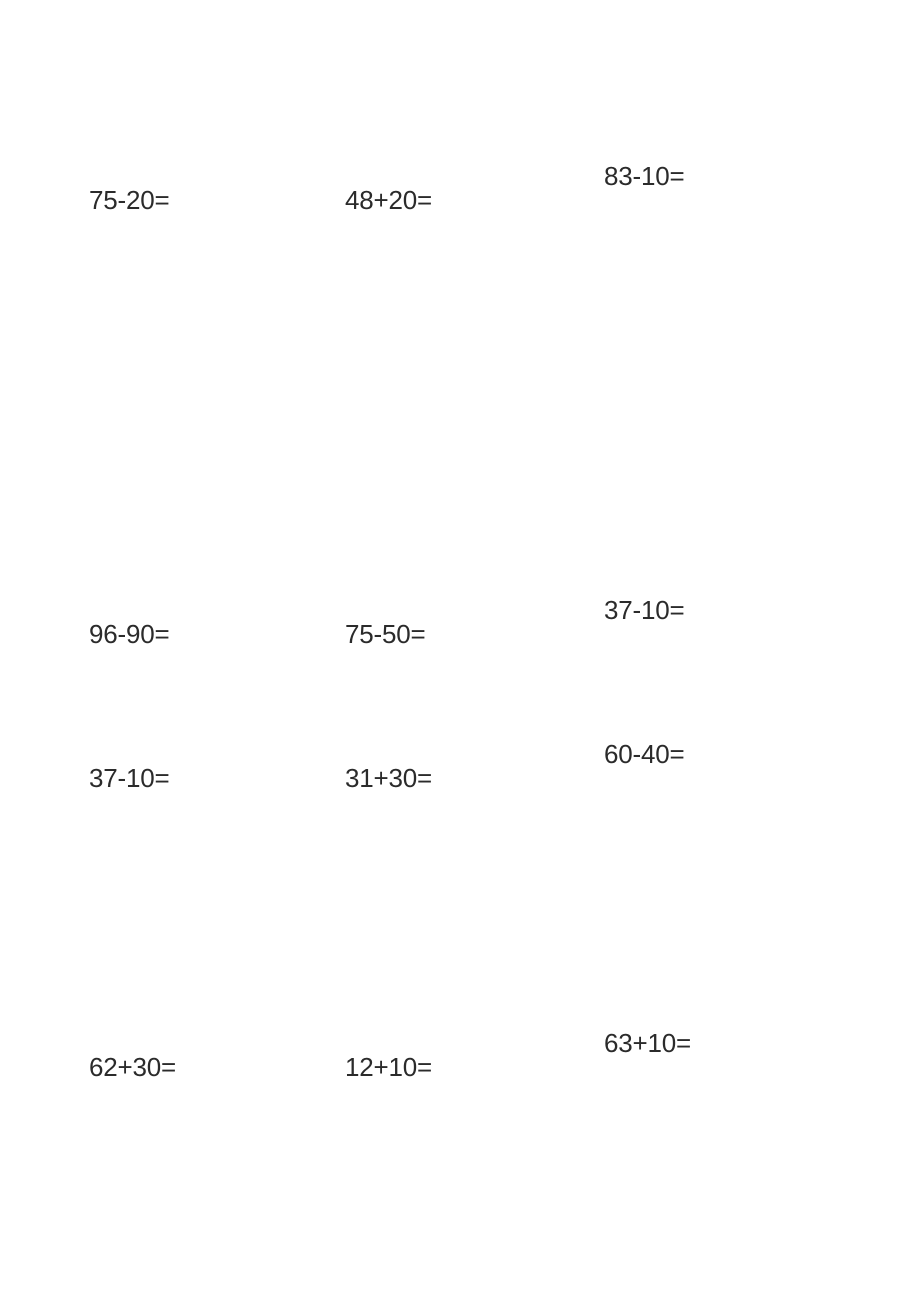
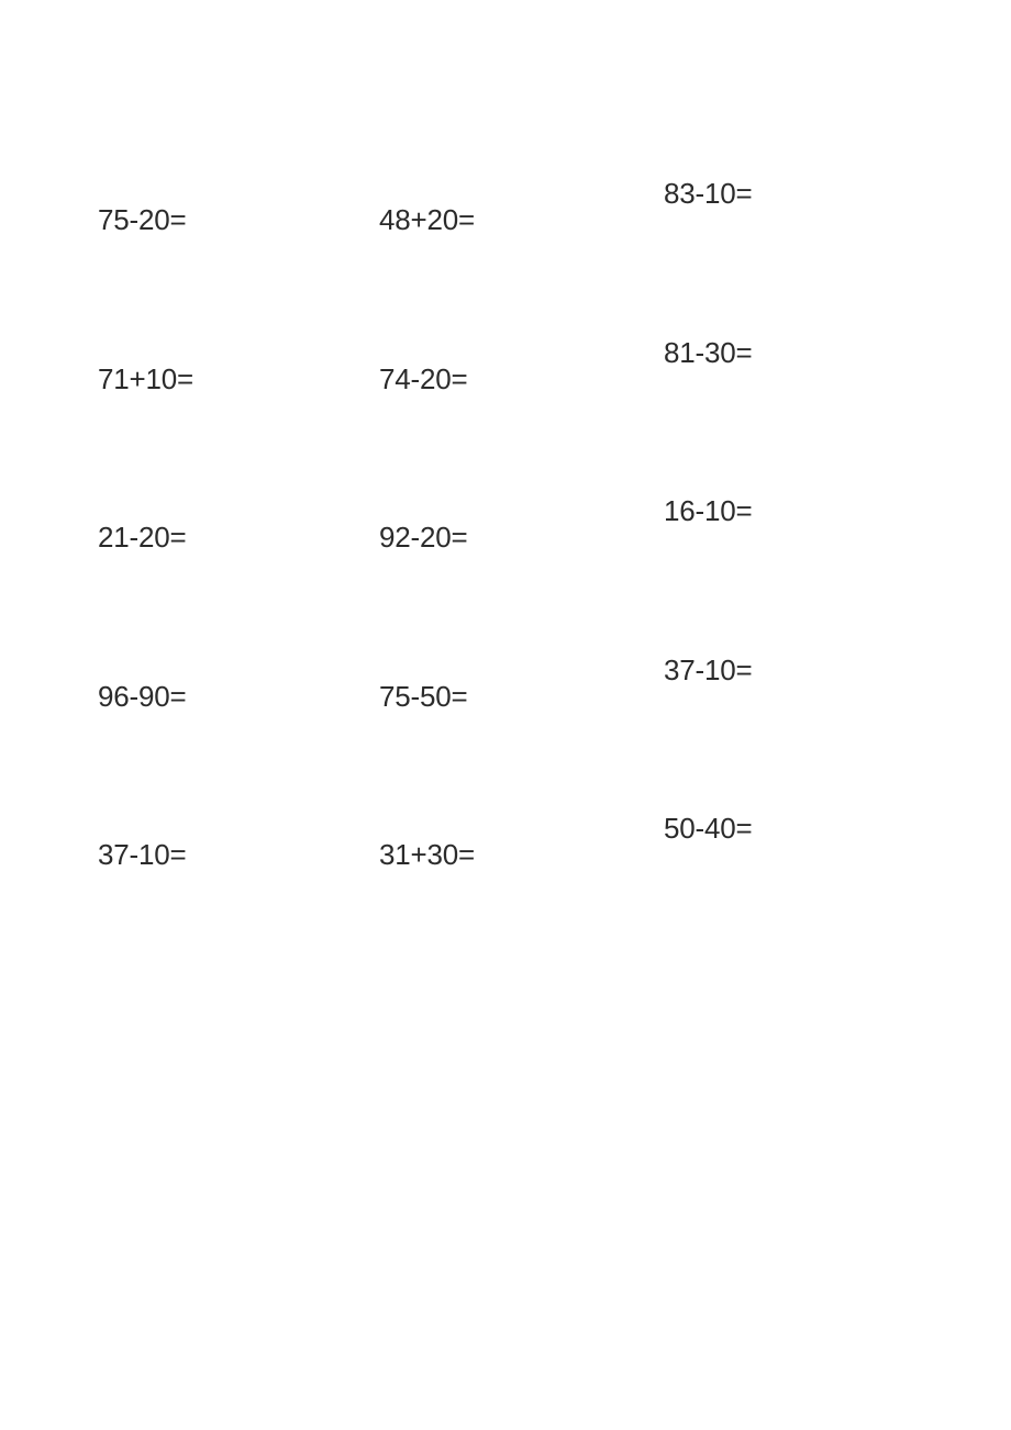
  75-20=
  48+20=
  83-10=
+ 71+10=
+ 74-20=
+ 81-30=
+ 21-20=
+ 92-20=
+ 16-10=
  96-90=
  75-50=
  37-10=
  37-10=
  31+30=
- 60-40=
+ 50-40=
- 62+30=
- 12+10=
- 63+10=
